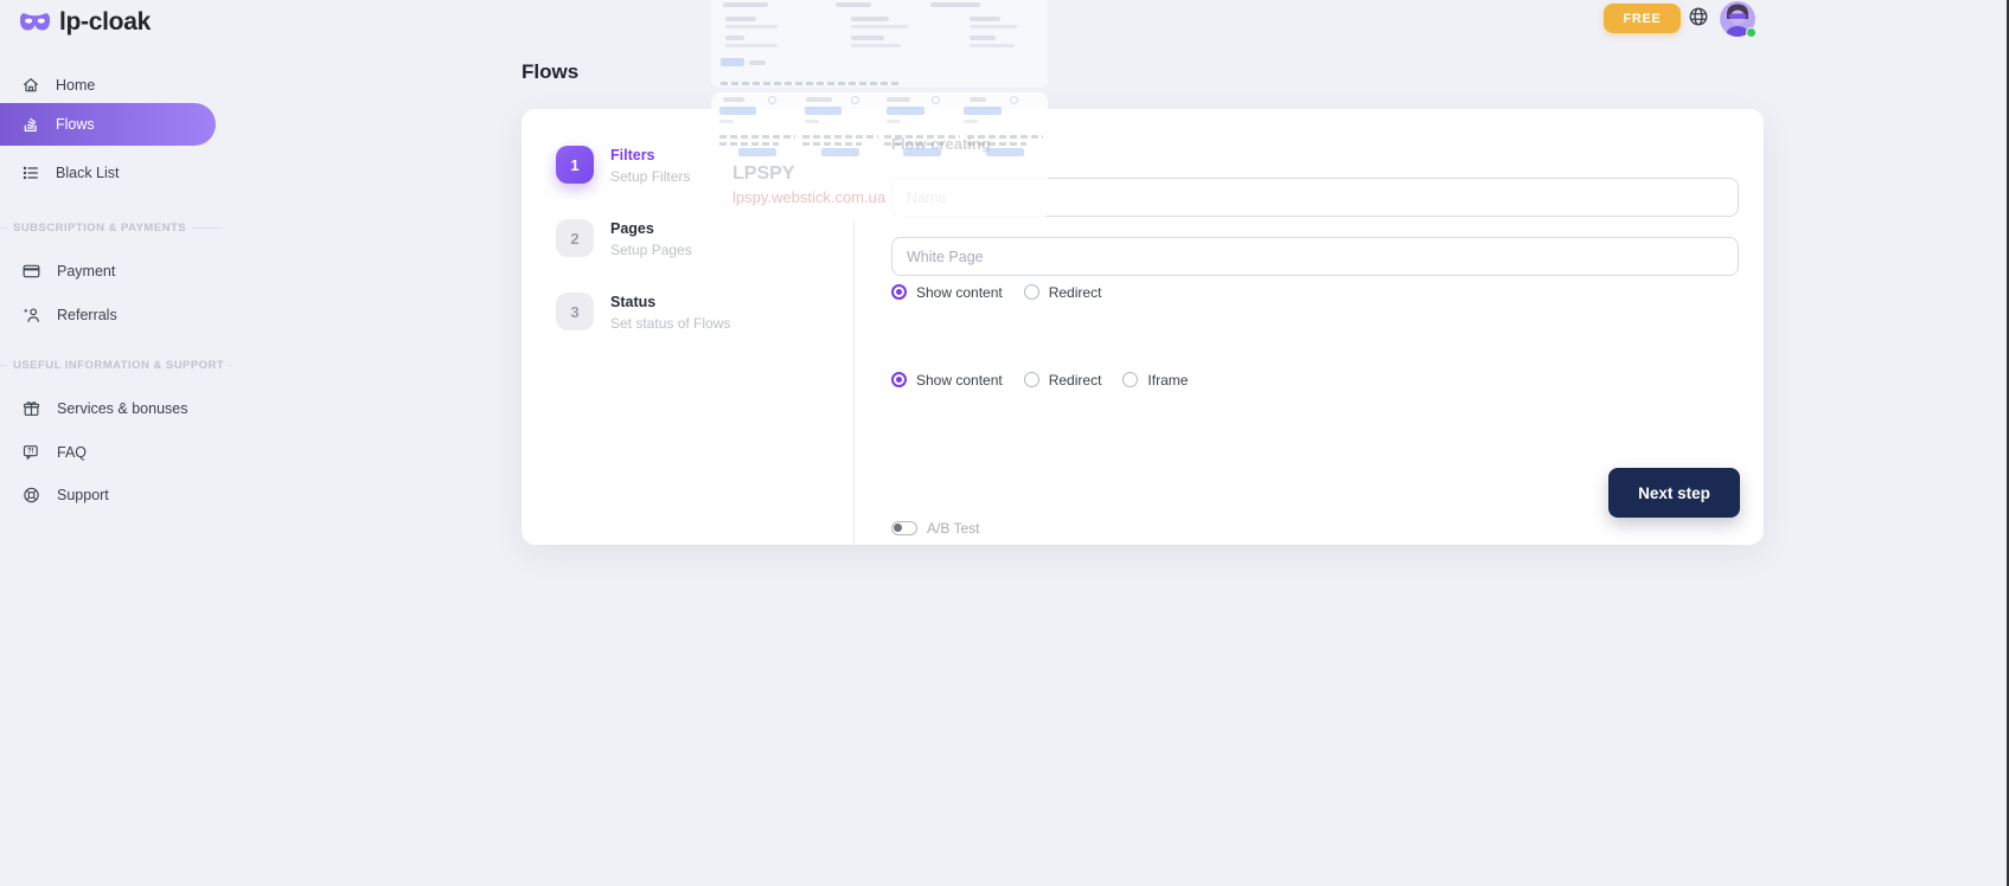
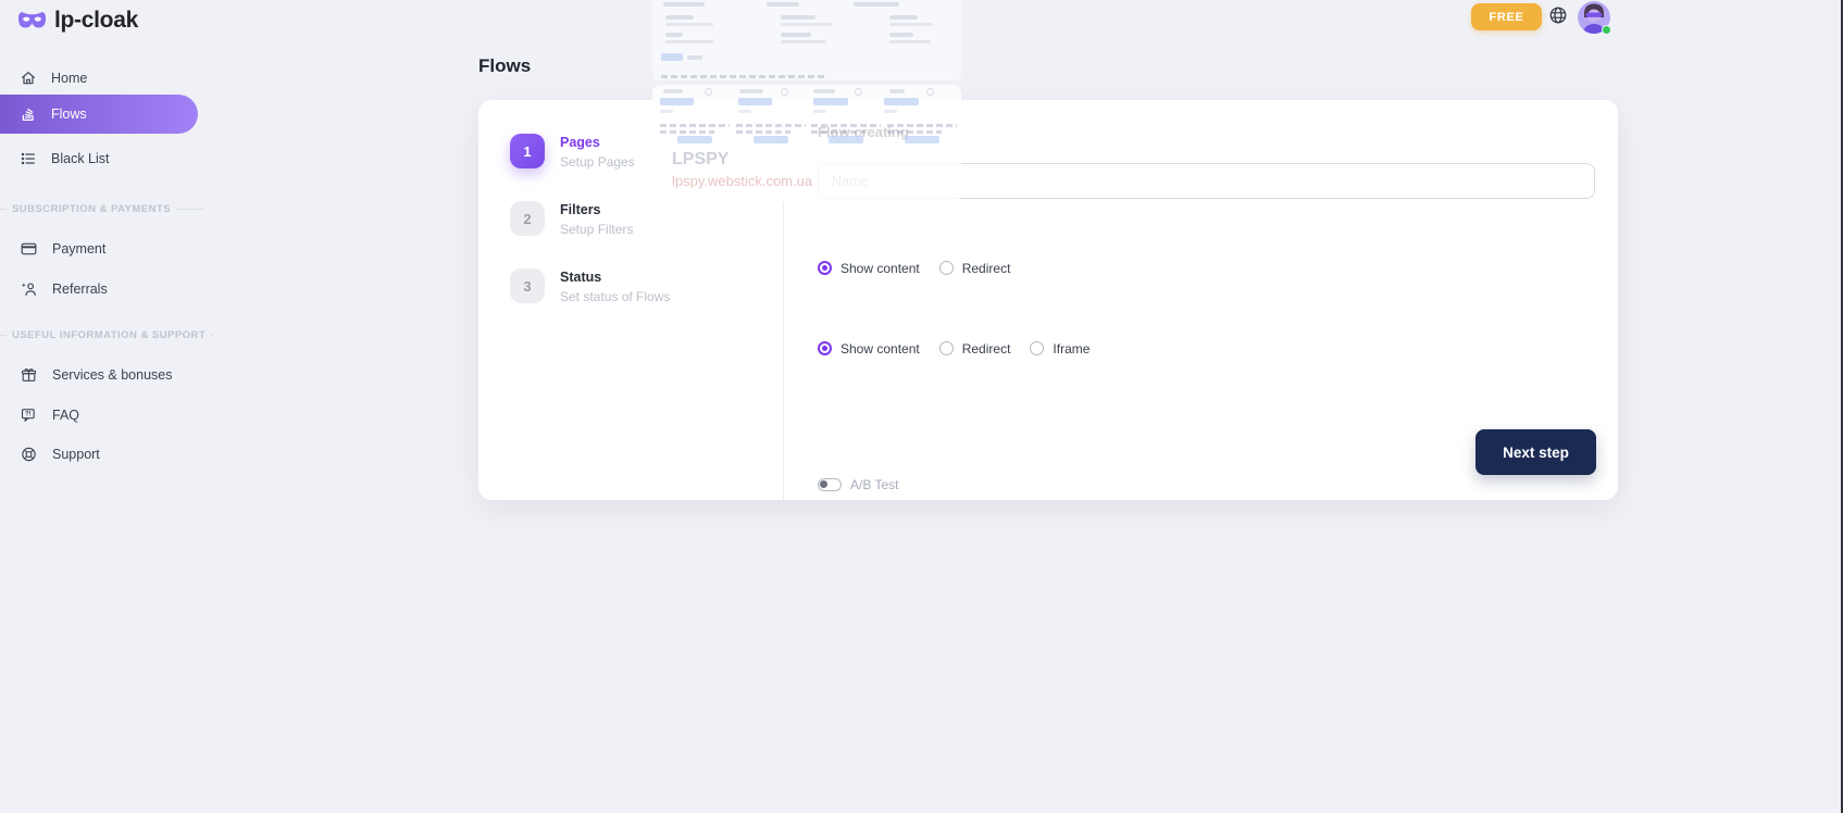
  lp-cloak
  Home
  Flows
  Black List
  SUBSCRIPTION & PAYMENTS
  Payment
  Referrals
  USEFUL INFORMATION & SUPPORT
  Services & bonuses
  FAQ
  Support
  FREE
  Flows
  1
- Filters
+ Pages
- Setup Filters
+ Setup Pages
  2
- Pages
+ Filters
- Setup Pages
+ Setup Filters
  3
  Status
  Set status of Flows
- White Page
  Show content
  Redirect
  Show content
  Redirect
  Iframe
  A/B Test
  Next step
  LPSPY
  lpspy.webstick.com.ua
